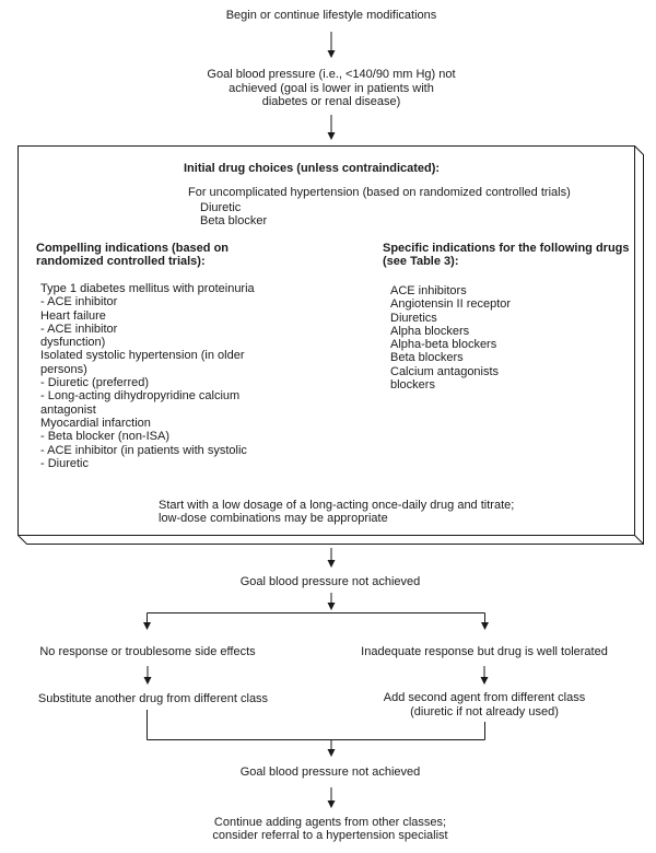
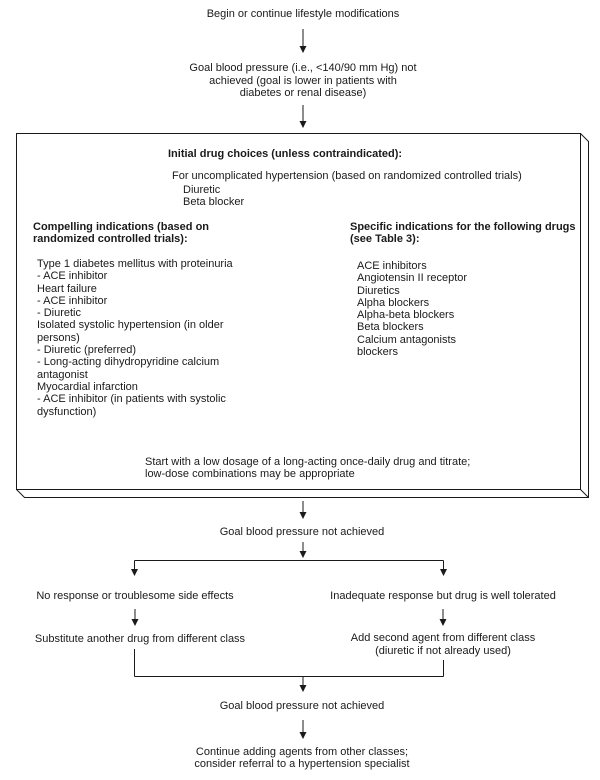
  Begin or continue lifestyle modifications
  Goal blood pressure (i.e., <140/90 mm Hg) not
  achieved (goal is lower in patients with
  diabetes or renal disease)
  Initial drug choices (unless contraindicated):
  For uncomplicated hypertension (based on randomized controlled trials)
  Diuretic
  Beta blocker
  Compelling indications (based on
  randomized controlled trials):
  Type 1 diabetes mellitus with proteinuria
  - ACE inhibitor
  Heart failure
  - ACE inhibitor
- dysfunction)
+ - Diuretic
  Isolated systolic hypertension (in older
  persons)
  - Diuretic (preferred)
  - Long-acting dihydropyridine calcium
  antagonist
  Myocardial infarction
- - Beta blocker (non-ISA)
  - ACE inhibitor (in patients with systolic
- - Diuretic
+ dysfunction)
  Specific indications for the following drugs
  (see Table 3):
  ACE inhibitors
  Angiotensin II receptor
  Diuretics
  Alpha blockers
  Alpha-beta blockers
  Beta blockers
  Calcium antagonists
  blockers
  Start with a low dosage of a long-acting once-daily drug and titrate;
  low-dose combinations may be appropriate
  Goal blood pressure not achieved
  No response or troublesome side effects
  Inadequate response but drug is well tolerated
  Substitute another drug from different class
  Add second agent from different class
  (diuretic if not already used)
  Goal blood pressure not achieved
  Continue adding agents from other classes;
  consider referral to a hypertension specialist
